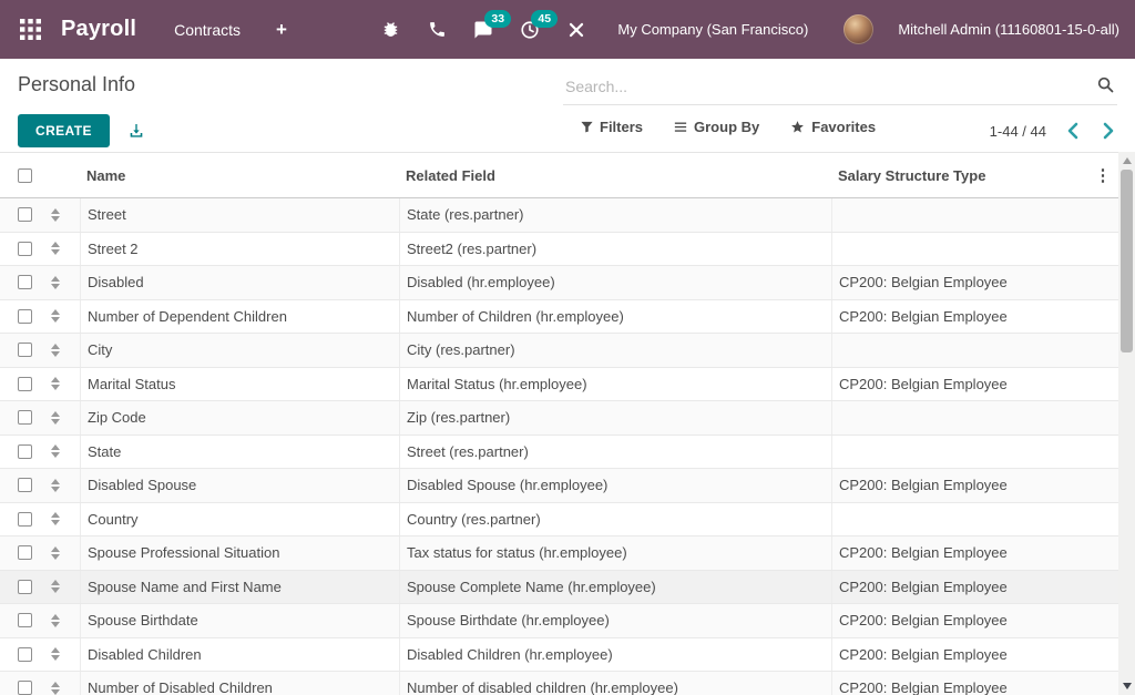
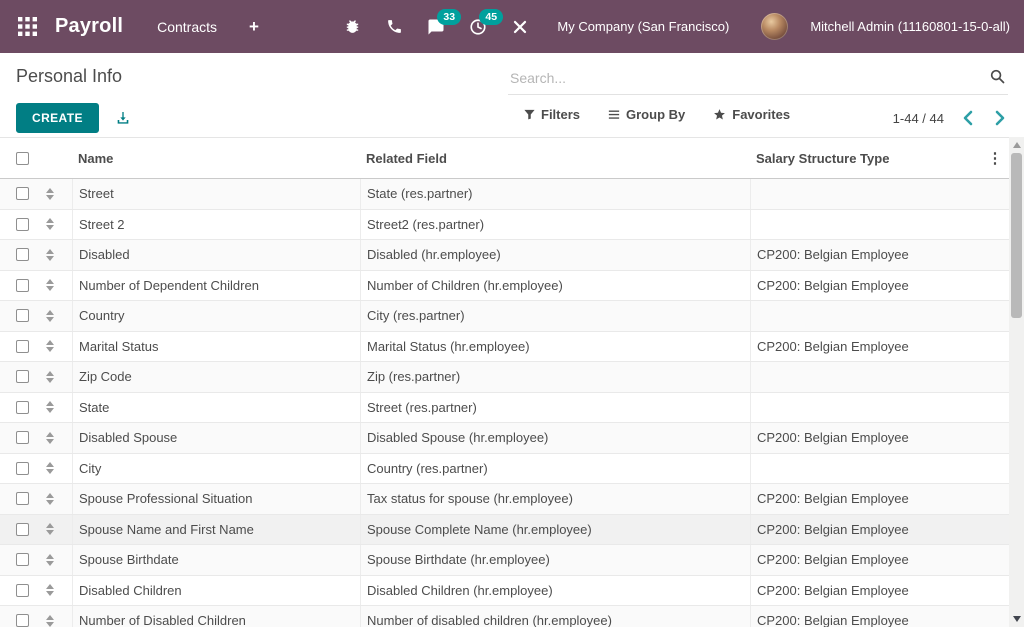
  Payroll
  Contracts
  +
  33
  45
  My Company (San Francisco)
  Mitchell Admin (11160801-15-0-all)
  Personal Info
  Search...
  CREATE
  Filters
  Group By
  Favorites
  1-44 / 44
  Name
  Related Field
  Salary Structure Type
  ⋮
  Street
  State (res.partner)
  Street 2
  Street2 (res.partner)
  Disabled
  Disabled (hr.employee)
  CP200: Belgian Employee
  Number of Dependent Children
  Number of Children (hr.employee)
  CP200: Belgian Employee
- City
+ Country
  City (res.partner)
  Marital Status
  Marital Status (hr.employee)
  CP200: Belgian Employee
  Zip Code
  Zip (res.partner)
  State
  Street (res.partner)
  Disabled Spouse
  Disabled Spouse (hr.employee)
  CP200: Belgian Employee
- Country
+ City
  Country (res.partner)
  Spouse Professional Situation
- Tax status for status (hr.employee)
+ Tax status for spouse (hr.employee)
  CP200: Belgian Employee
  Spouse Name and First Name
  Spouse Complete Name (hr.employee)
  CP200: Belgian Employee
  Spouse Birthdate
  Spouse Birthdate (hr.employee)
  CP200: Belgian Employee
  Disabled Children
  Disabled Children (hr.employee)
  CP200: Belgian Employee
  Number of Disabled Children
  Number of disabled children (hr.employee)
  CP200: Belgian Employee
